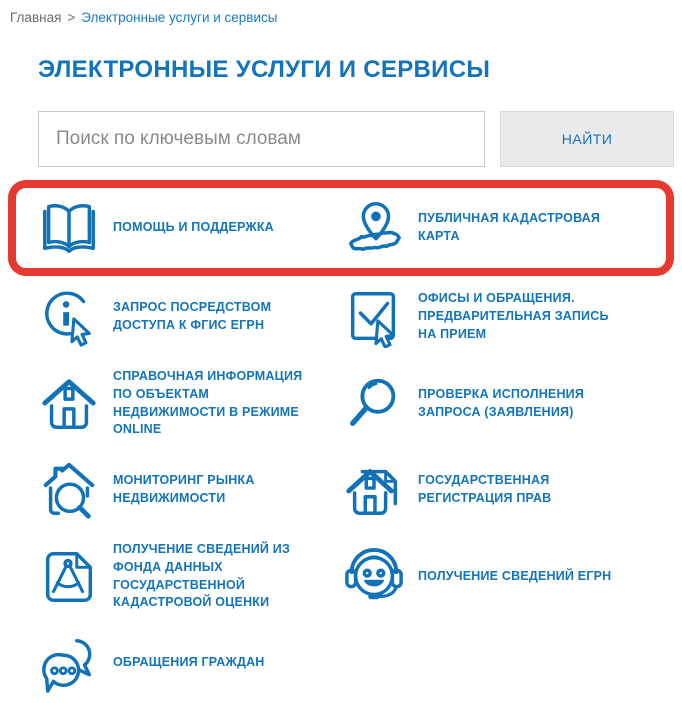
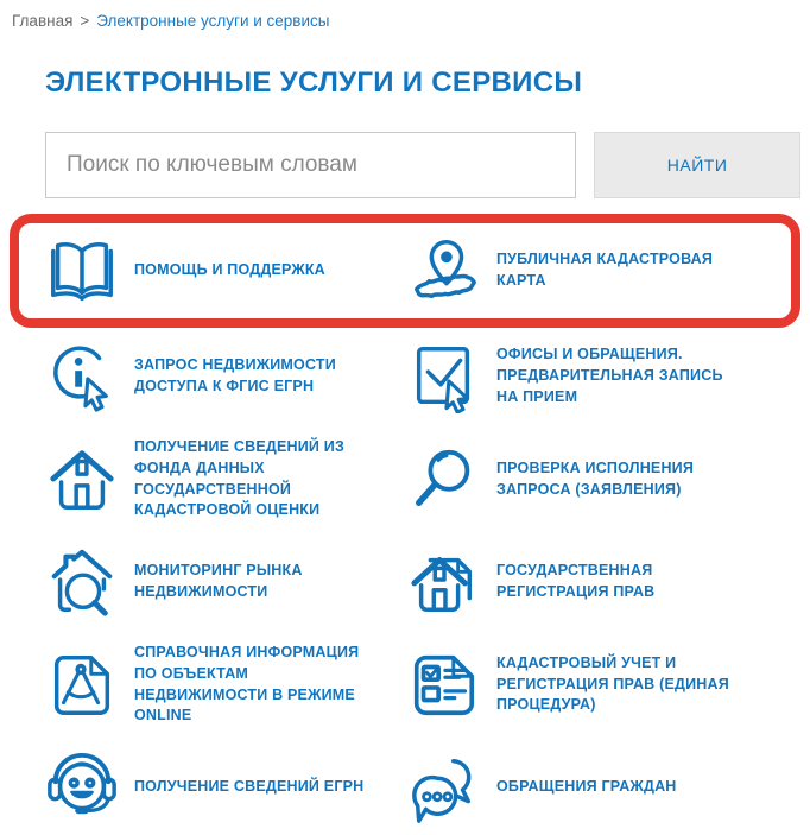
  Главная > Электронные услуги и сервисы
  ЭЛЕКТРОННЫЕ УСЛУГИ И СЕРВИСЫ
  Поиск по ключевым словам
  НАЙТИ
  ПОМОЩЬ И ПОДДЕРЖКА
  ПУБЛИЧНАЯ КАДАСТРОВАЯ КАРТА
- ЗАПРОС ПОСРЕДСТВОМ ДОСТУПА К ФГИС ЕГРН
+ ЗАПРОС НЕДВИЖИМОСТИ ДОСТУПА К ФГИС ЕГРН
  ОФИСЫ И ОБРАЩЕНИЯ. ПРЕДВАРИТЕЛЬНАЯ ЗАПИСЬ НА ПРИЕМ
- СПРАВОЧНАЯ ИНФОРМАЦИЯ ПО ОБЪЕКТАМ НЕДВИЖИМОСТИ В РЕЖИМЕ ONLINE
+ ПОЛУЧЕНИЕ СВЕДЕНИЙ ИЗ ФОНДА ДАННЫХ ГОСУДАРСТВЕННОЙ КАДАСТРОВОЙ ОЦЕНКИ
  ПРОВЕРКА ИСПОЛНЕНИЯ ЗАПРОСА (ЗАЯВЛЕНИЯ)
  МОНИТОРИНГ РЫНКА НЕДВИЖИМОСТИ
  ГОСУДАРСТВЕННАЯ РЕГИСТРАЦИЯ ПРАВ
- ПОЛУЧЕНИЕ СВЕДЕНИЙ ИЗ ФОНДА ДАННЫХ ГОСУДАРСТВЕННОЙ КАДАСТРОВОЙ ОЦЕНКИ
+ СПРАВОЧНАЯ ИНФОРМАЦИЯ ПО ОБЪЕКТАМ НЕДВИЖИМОСТИ В РЕЖИМЕ ONLINE
+ КАДАСТРОВЫЙ УЧЕТ И РЕГИСТРАЦИЯ ПРАВ (ЕДИНАЯ ПРОЦЕДУРА)
  ПОЛУЧЕНИЕ СВЕДЕНИЙ ЕГРН
  ОБРАЩЕНИЯ ГРАЖДАН
